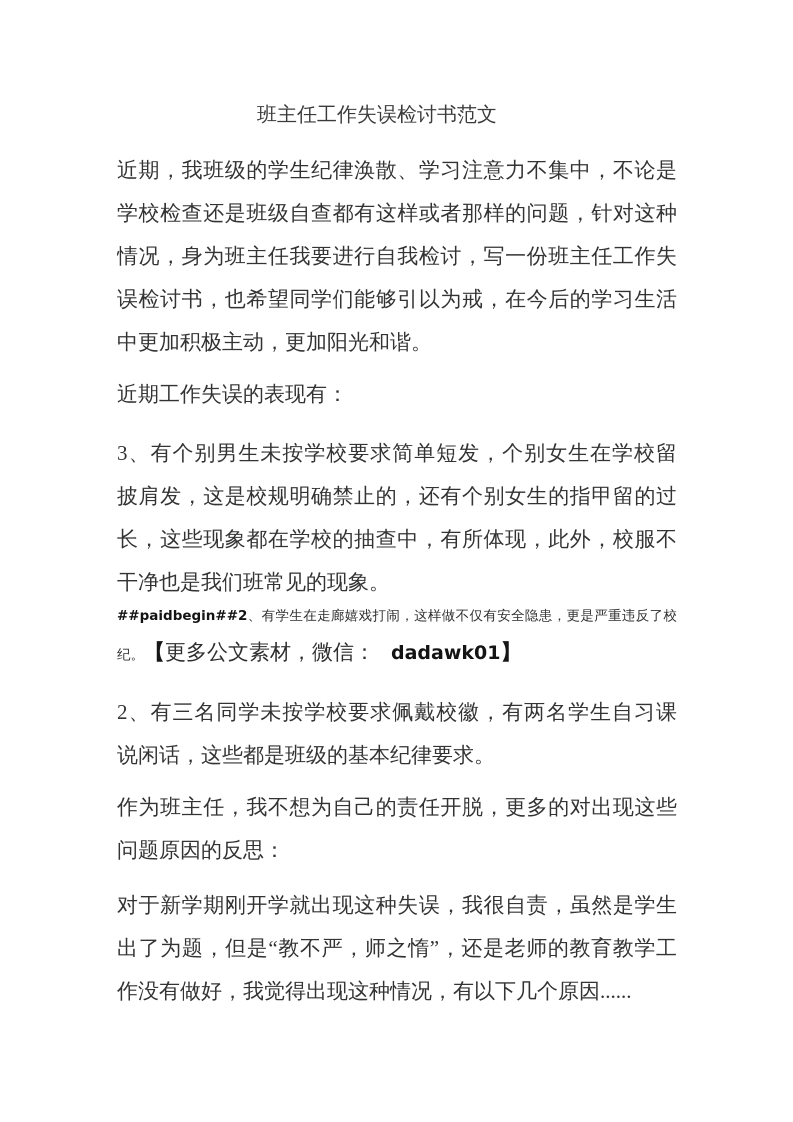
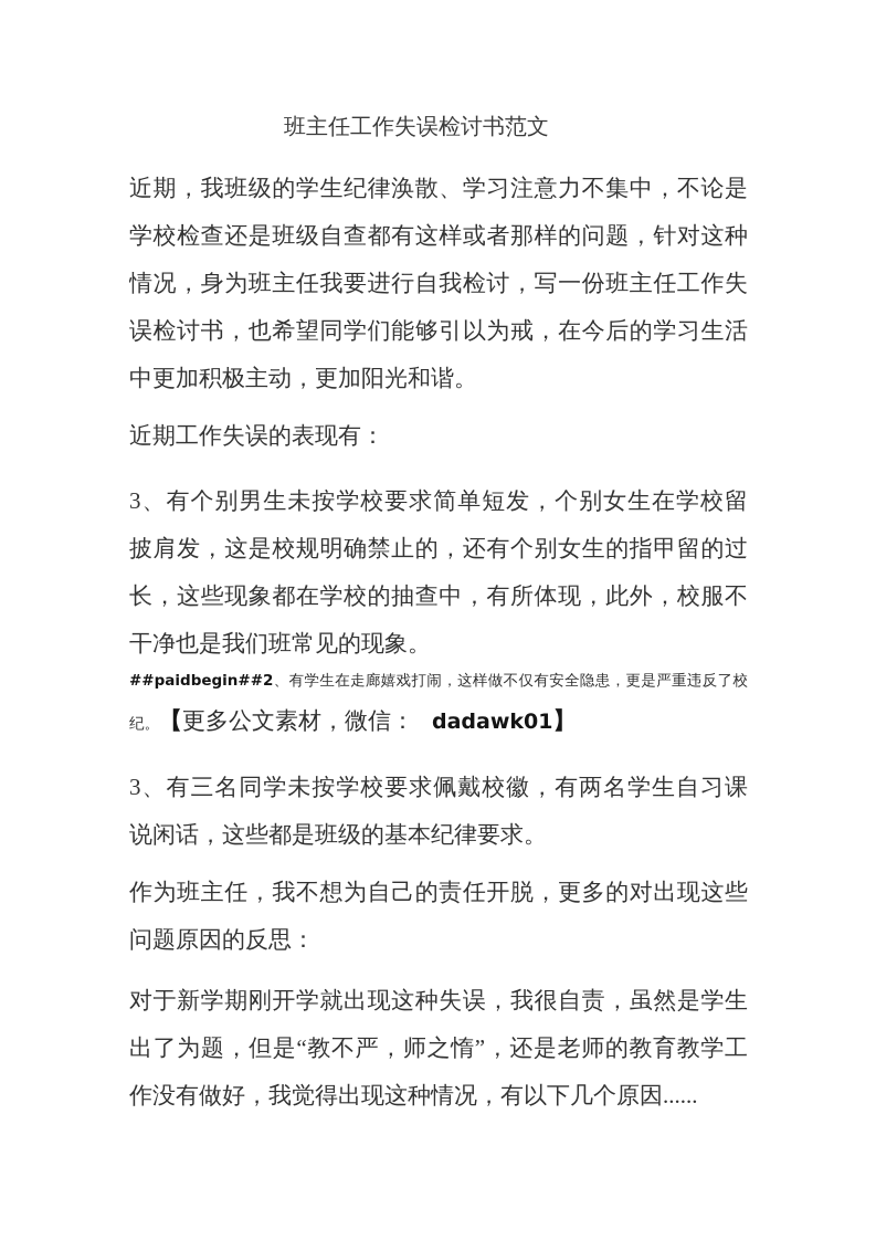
  班主任工作失误检讨书范文
  近期，我班级的学生纪律涣散、学习注意力不集中，不论是
  学校检查还是班级自查都有这样或者那样的问题，针对这种
  情况，身为班主任我要进行自我检讨，写一份班主任工作失
  误检讨书，也希望同学们能够引以为戒，在今后的学习生活
  中更加积极主动，更加阳光和谐。
  近期工作失误的表现有：
  3、有个别男生未按学校要求简单短发，个别女生在学校留
  披肩发，这是校规明确禁止的，还有个别女生的指甲留的过
  长，这些现象都在学校的抽查中，有所体现，此外，校服不
  干净也是我们班常见的现象。
  ##paidbegin##2、有学生在走廊嬉戏打闹，这样做不仅有安全隐患，更是严重违反了校
  纪。【更多公文素材，微信： dadawk01】
- 2、有三名同学未按学校要求佩戴校徽，有两名学生自习课
+ 3、有三名同学未按学校要求佩戴校徽，有两名学生自习课
  说闲话，这些都是班级的基本纪律要求。
  作为班主任，我不想为自己的责任开脱，更多的对出现这些
  问题原因的反思：
  对于新学期刚开学就出现这种失误，我很自责，虽然是学生
  出了为题，但是“教不严，师之惰”，还是老师的教育教学工
  作没有做好，我觉得出现这种情况，有以下几个原因......
